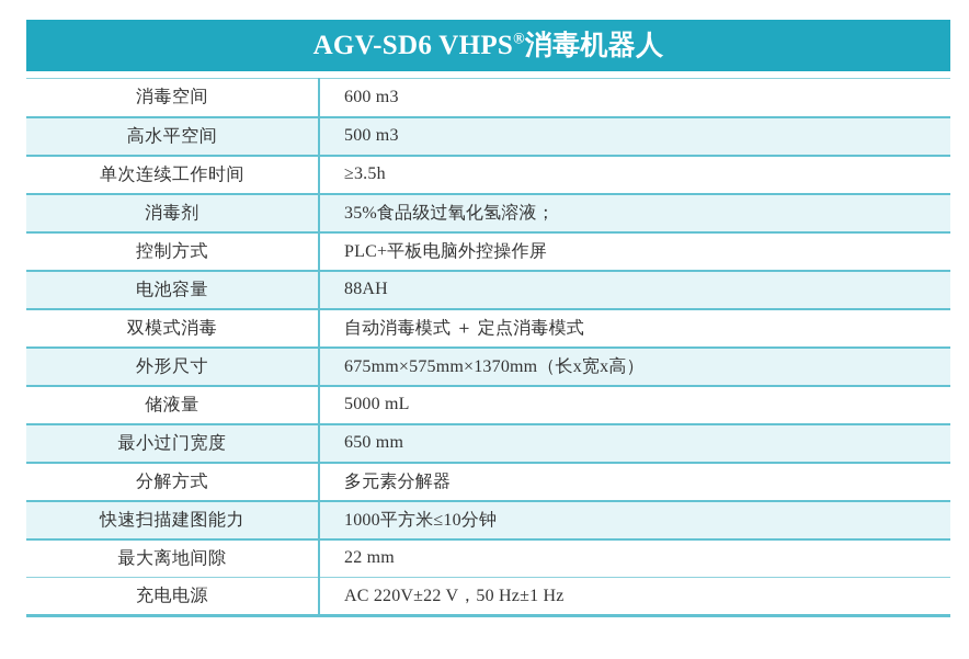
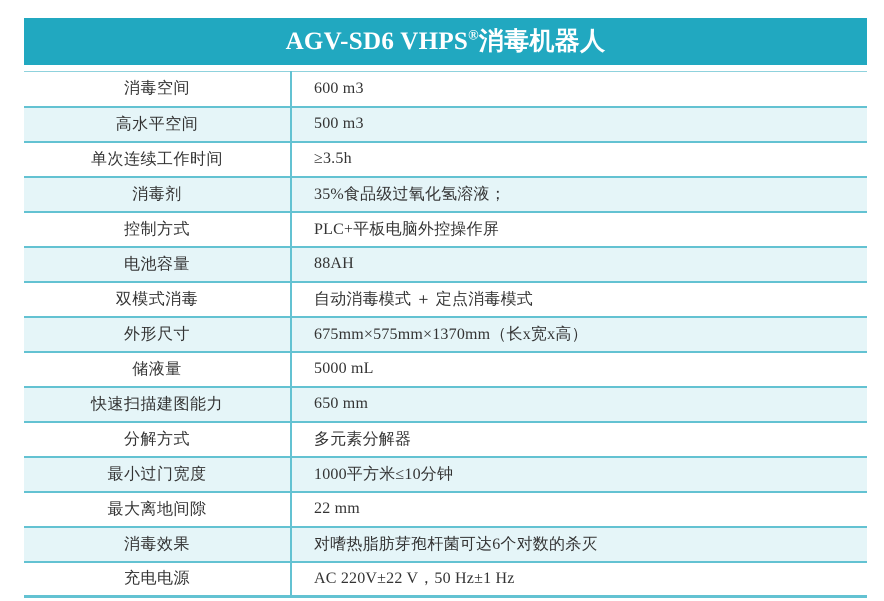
  AGV-SD6 VHPS®消毒机器人
  消毒空间	600 m3
  高水平空间	500 m3
  单次连续工作时间	≥3.5h
  消毒剂	35%食品级过氧化氢溶液；
  控制方式	PLC+平板电脑外控操作屏
  电池容量	88AH
  双模式消毒	自动消毒模式 ＋ 定点消毒模式
  外形尺寸	675mm×575mm×1370mm（长x宽x高）
  储液量	5000 mL
- 最小过门宽度	650 mm
+ 快速扫描建图能力	650 mm
  分解方式	多元素分解器
- 快速扫描建图能力	1000平方米≤10分钟
+ 最小过门宽度	1000平方米≤10分钟
  最大离地间隙	22 mm
+ 消毒效果	对嗜热脂肪芽孢杆菌可达6个对数的杀灭
  充电电源	AC 220V±22 V，50 Hz±1 Hz
